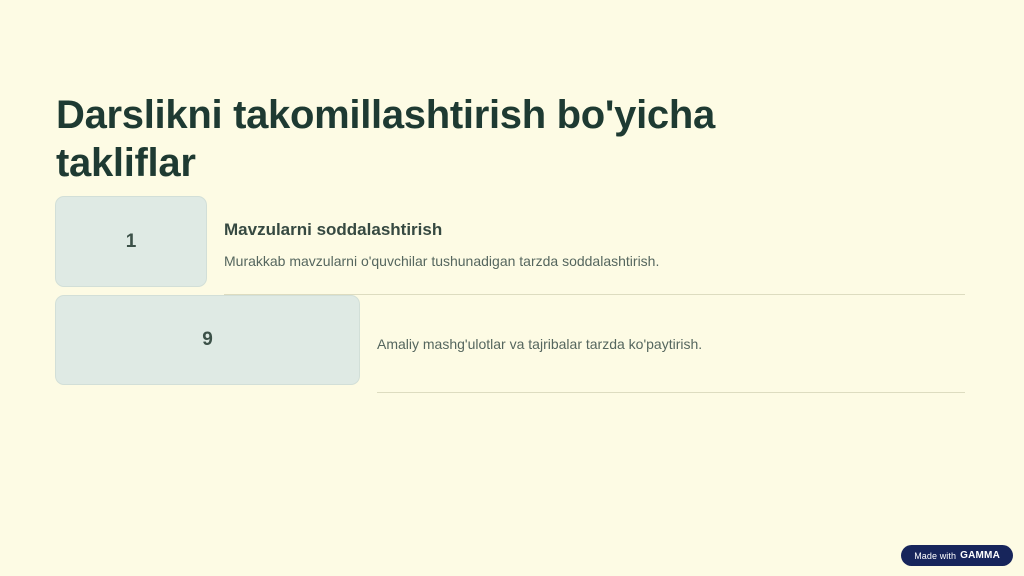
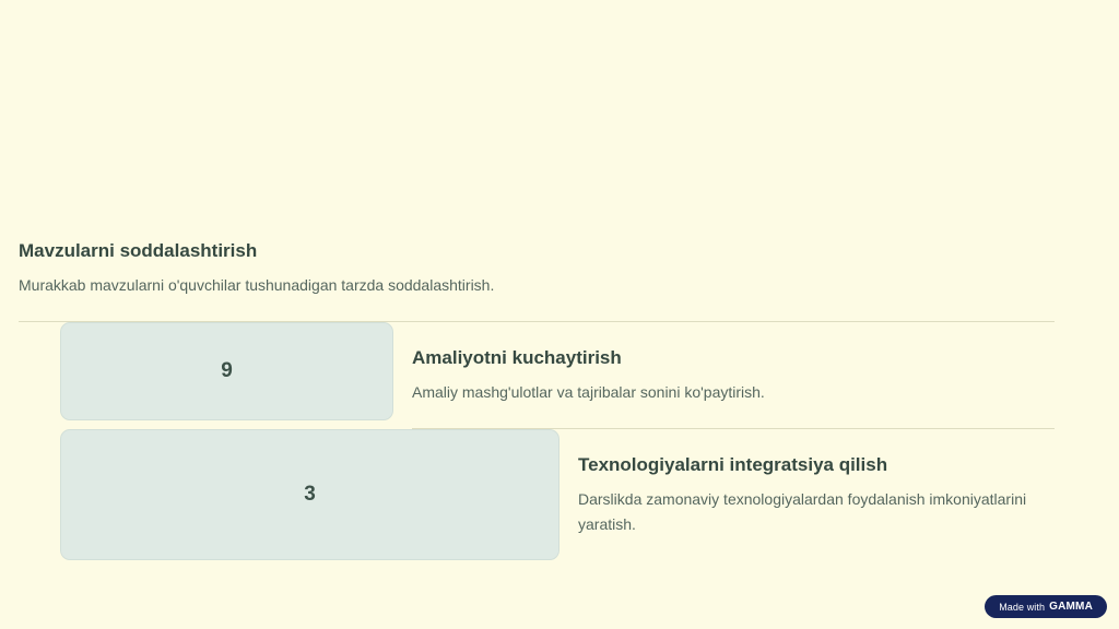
- Darslikni takomillashtirish bo'yicha
- takliflar
- 1
  Mavzularni soddalashtirish
  Murakkab mavzularni o'quvchilar tushunadigan tarzda soddalashtirish.
  9
+ Amaliyotni kuchaytirish
- Amaliy mashg'ulotlar va tajribalar tarzda ko'paytirish.
+ Amaliy mashg'ulotlar va tajribalar sonini ko'paytirish.
+ 3
+ Texnologiyalarni integratsiya qilish
+ Darslikda zamonaviy texnologiyalardan foydalanish imkoniyatlarini yaratish.
  Made with
  GAMMA
